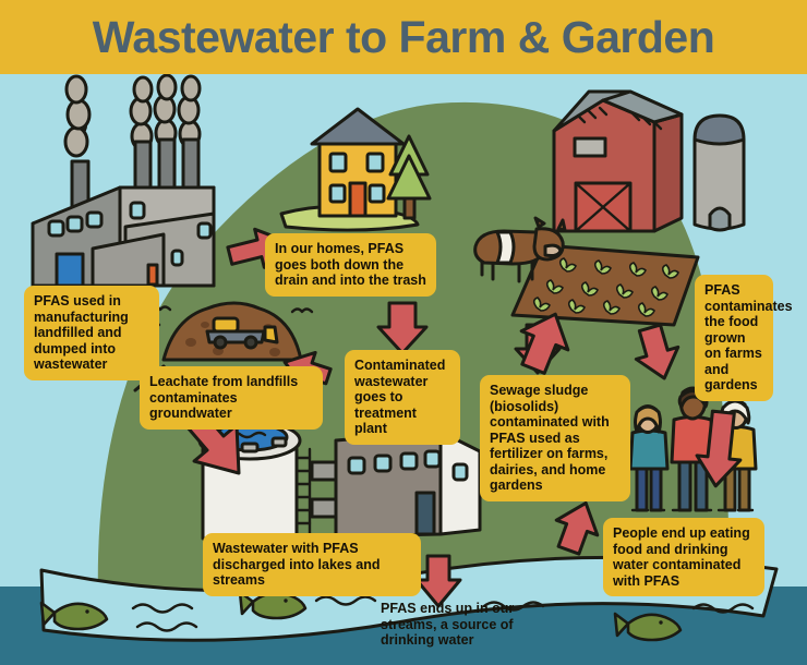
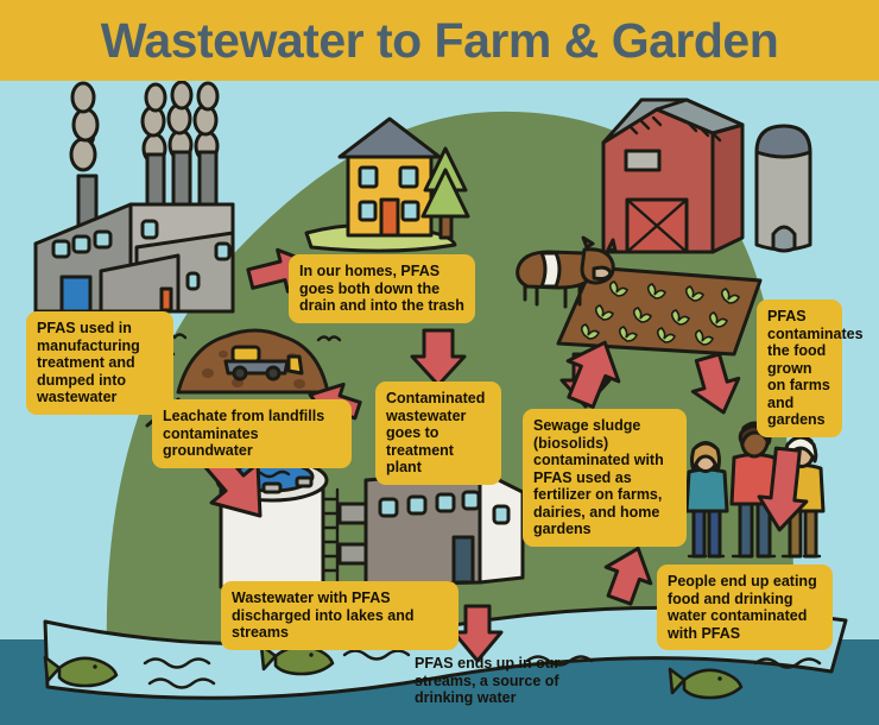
  Wastewater to Farm & Garden
- PFAS used in manufacturing landfilled and dumped into wastewater
+ PFAS used in manufacturing treatment and dumped into wastewater
  Leachate from landfills contaminates groundwater
  In our homes, PFAS goes both down the drain and into the trash
  Contaminated wastewater goes to treatment plant
  Sewage sludge (biosolids) contaminated with PFAS used as fertilizer on farms, dairies, and home gardens
  PFAS contaminates the food grown on farms and gardens
  People end up eating food and drinking water contaminated with PFAS
  Wastewater with PFAS discharged into lakes and streams
  PFAS ends up in our streams, a source of drinking water
